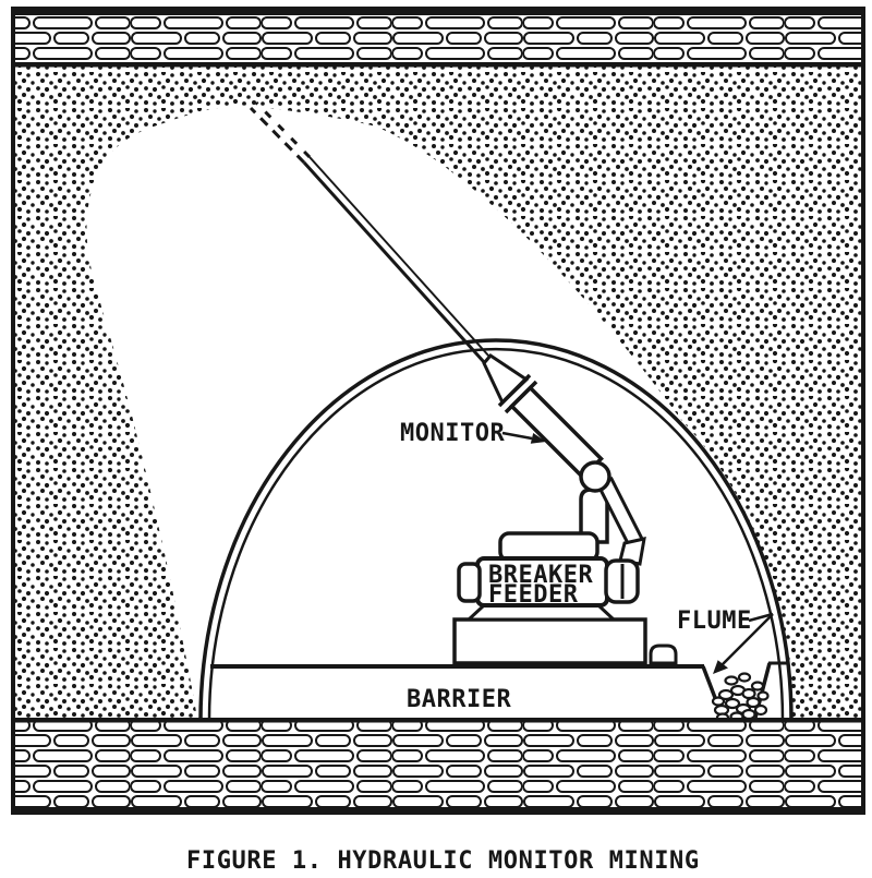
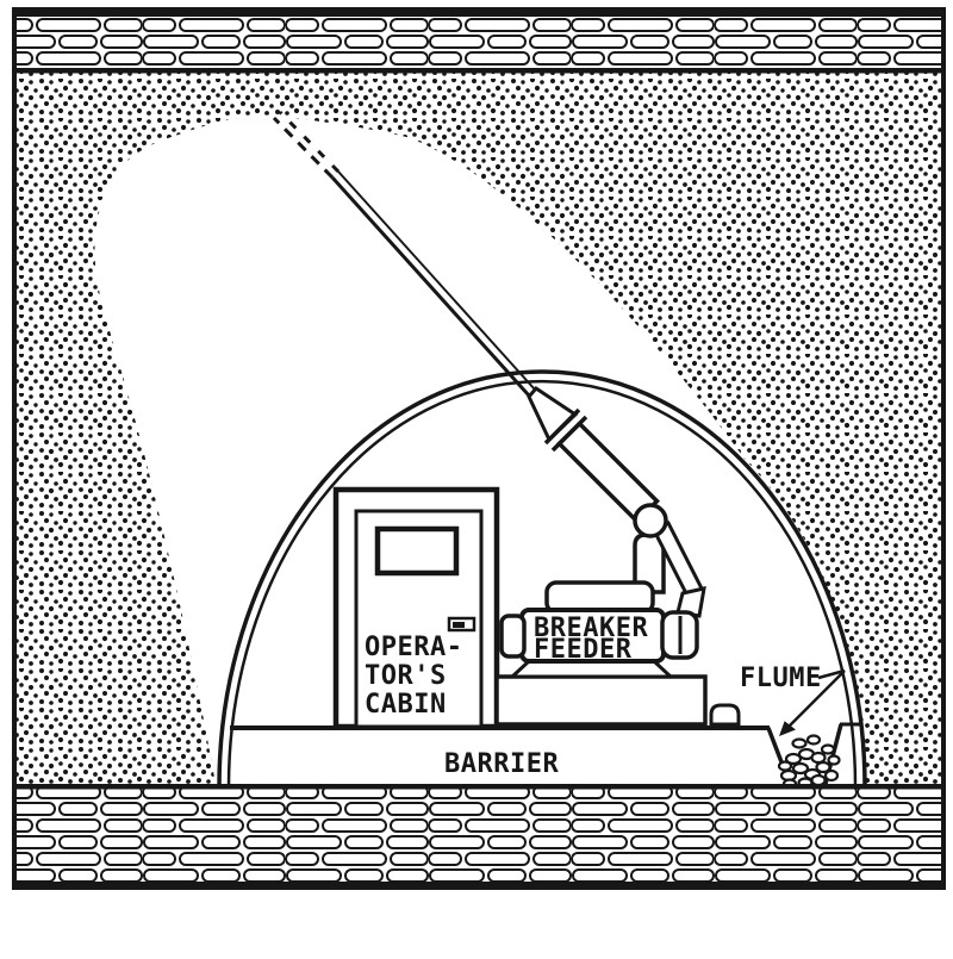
+ OPERA-
+ TOR'S
+ CABIN
  BREAKER
  FEEDER
  BARRIER
- MONITOR
  FLUME
- FIGURE 1. HYDRAULIC MONITOR MINING
